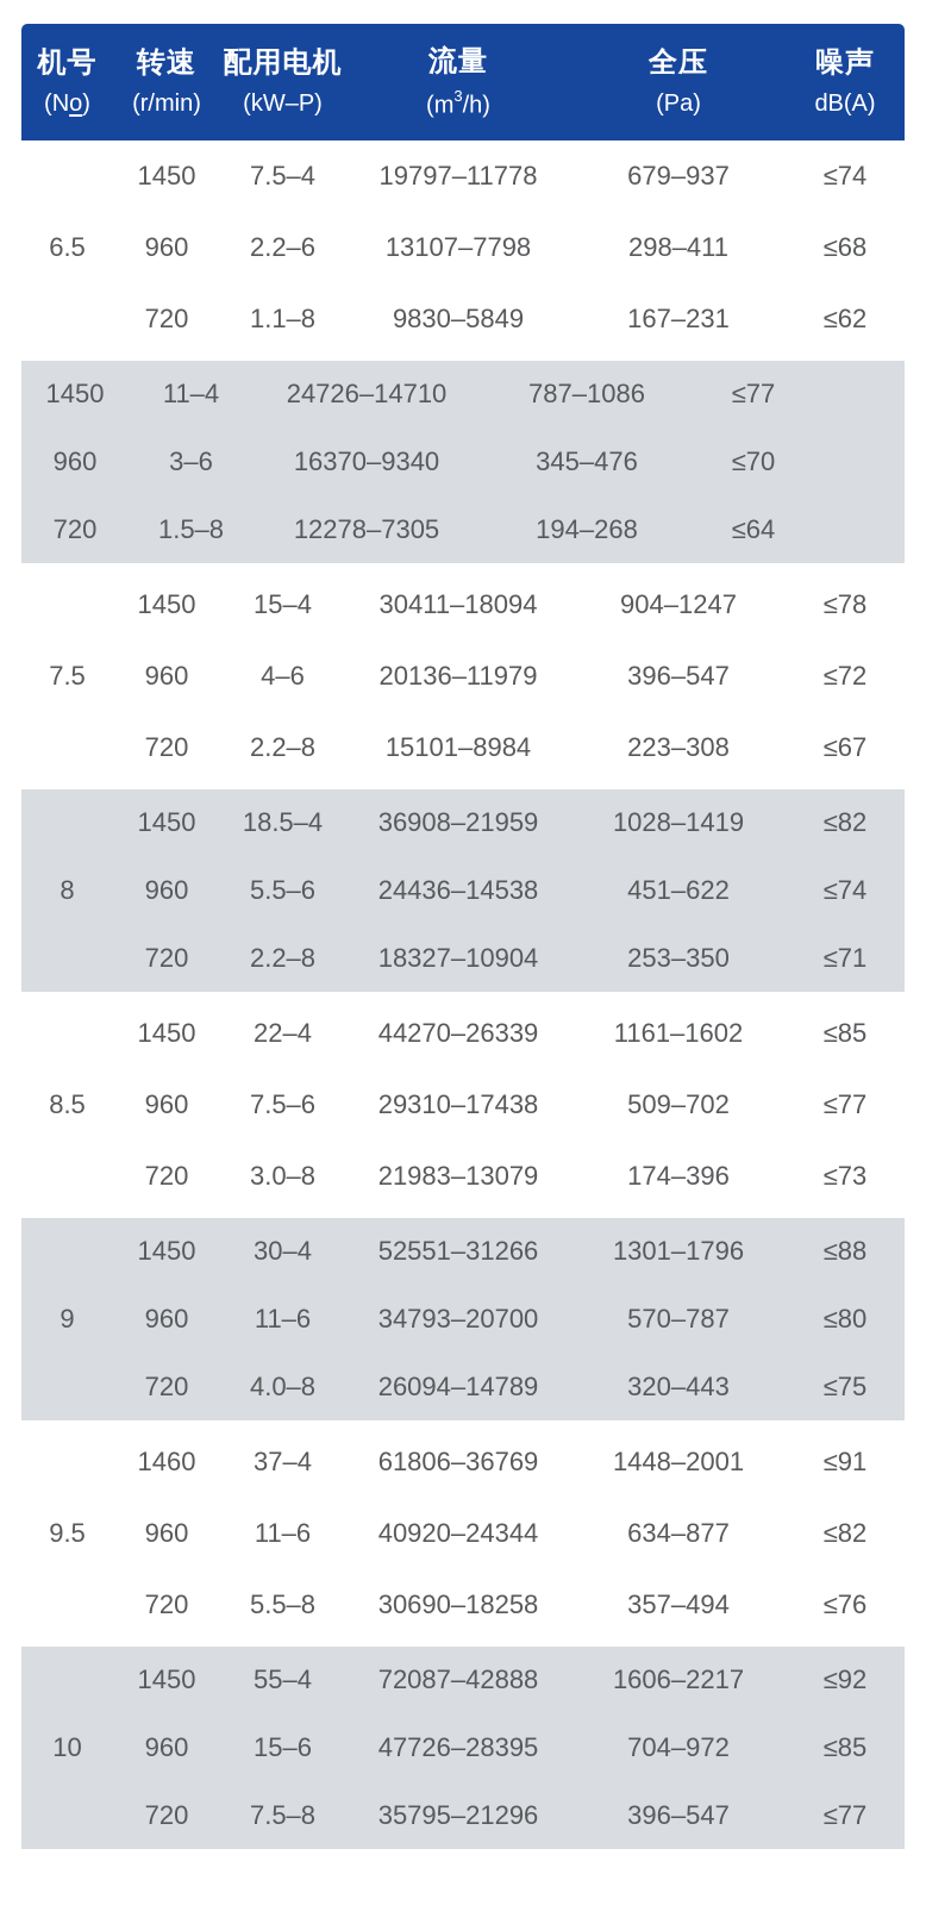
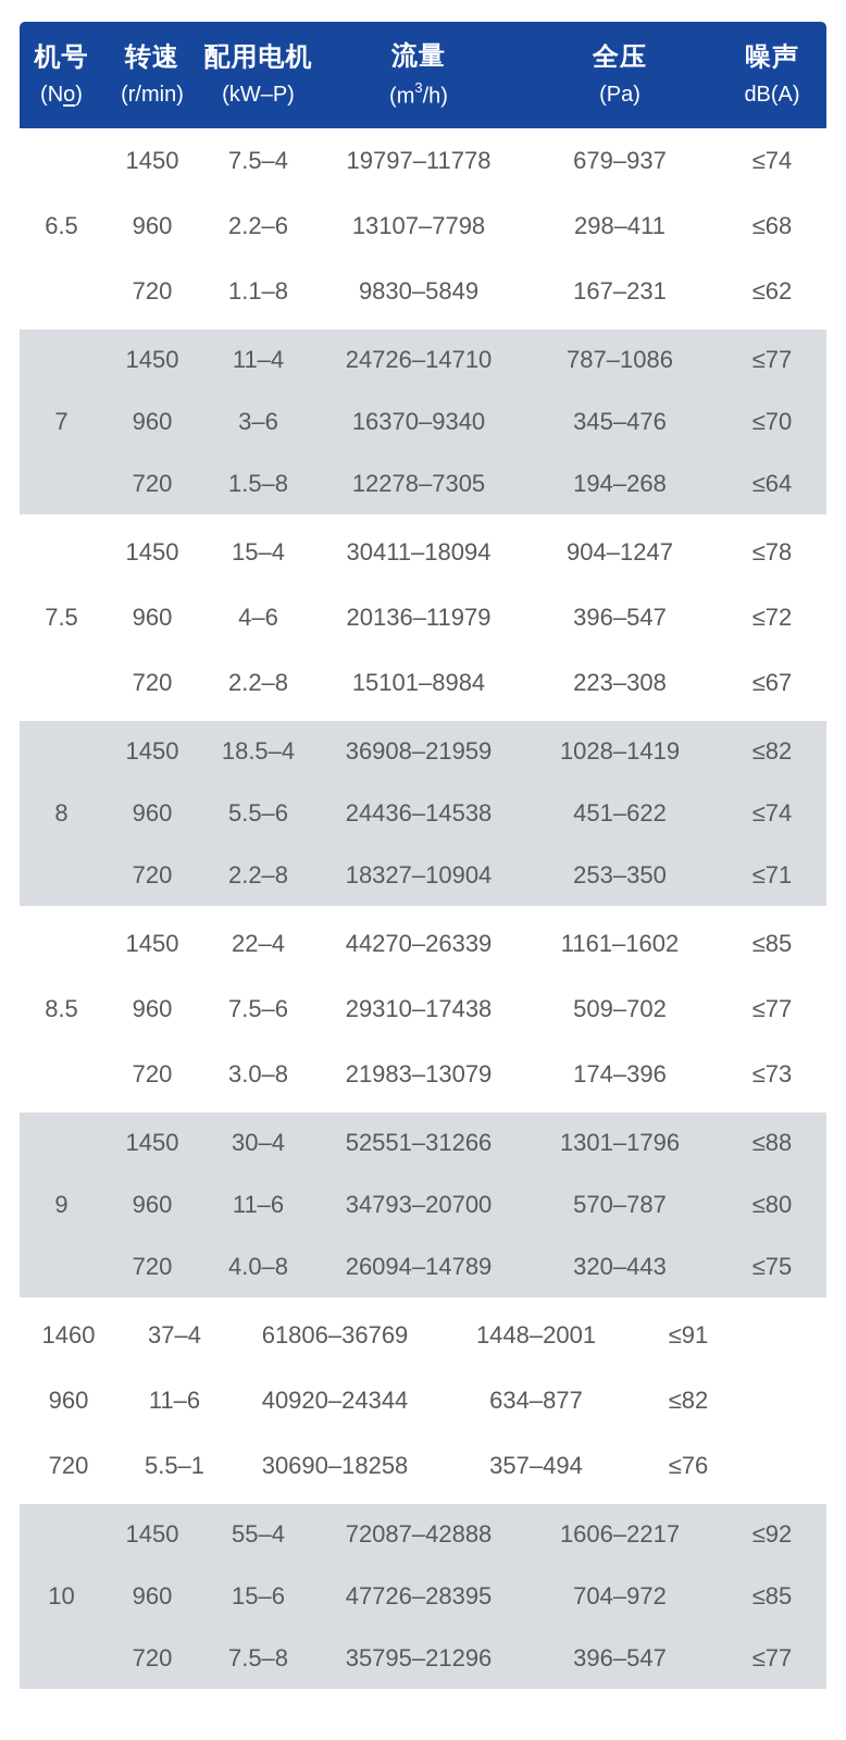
  机号
  (No)
  转速
  (r/min)
  配用电机
  (kW–P)
  流量
  (m3/h)
  全压
  (Pa)
  噪声
  dB(A)
  6.5
  1450
  7.5–4
  19797–11778
  679–937
  ≤74
  960
  2.2–6
  13107–7798
  298–411
  ≤68
  720
  1.1–8
  9830–5849
  167–231
  ≤62
+ 7
  1450
  11–4
  24726–14710
  787–1086
  ≤77
  960
  3–6
  16370–9340
  345–476
  ≤70
  720
  1.5–8
  12278–7305
  194–268
  ≤64
  7.5
  1450
  15–4
  30411–18094
  904–1247
  ≤78
  960
  4–6
  20136–11979
  396–547
  ≤72
  720
  2.2–8
  15101–8984
  223–308
  ≤67
  8
  1450
  18.5–4
  36908–21959
  1028–1419
  ≤82
  960
  5.5–6
  24436–14538
  451–622
  ≤74
  720
  2.2–8
  18327–10904
  253–350
  ≤71
  8.5
  1450
  22–4
  44270–26339
  1161–1602
  ≤85
  960
  7.5–6
  29310–17438
  509–702
  ≤77
  720
  3.0–8
  21983–13079
  174–396
  ≤73
  9
  1450
  30–4
  52551–31266
  1301–1796
  ≤88
  960
  11–6
  34793–20700
  570–787
  ≤80
  720
  4.0–8
  26094–14789
  320–443
  ≤75
- 9.5
  1460
  37–4
  61806–36769
  1448–2001
  ≤91
  960
  11–6
  40920–24344
  634–877
  ≤82
  720
- 5.5–8
+ 5.5–1
  30690–18258
  357–494
  ≤76
  10
  1450
  55–4
  72087–42888
  1606–2217
  ≤92
  960
  15–6
  47726–28395
  704–972
  ≤85
  720
  7.5–8
  35795–21296
  396–547
  ≤77
